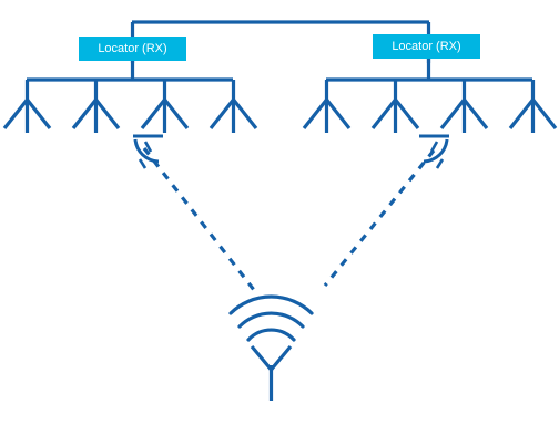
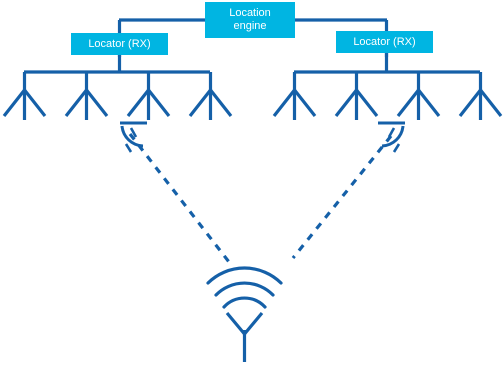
+ Location
+ engine
  Locator (RX)
  Locator (RX)
